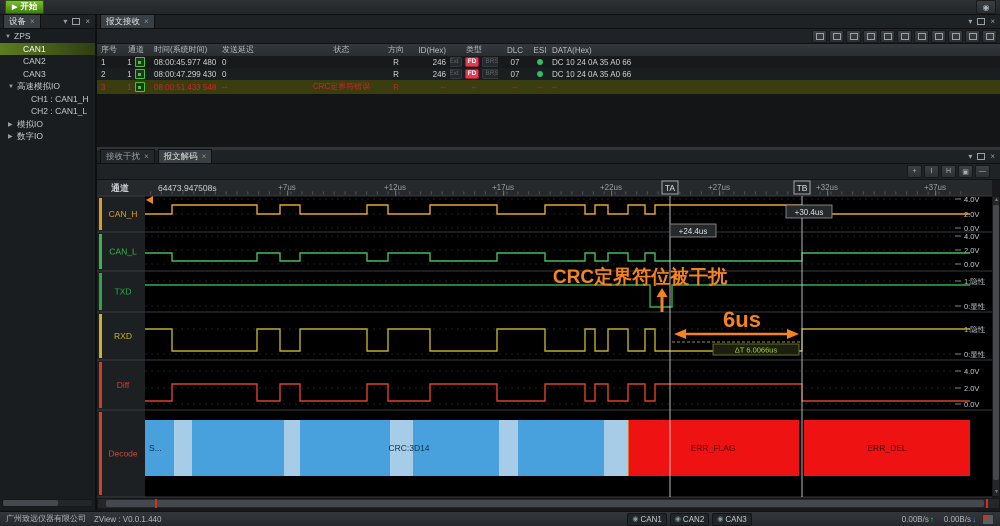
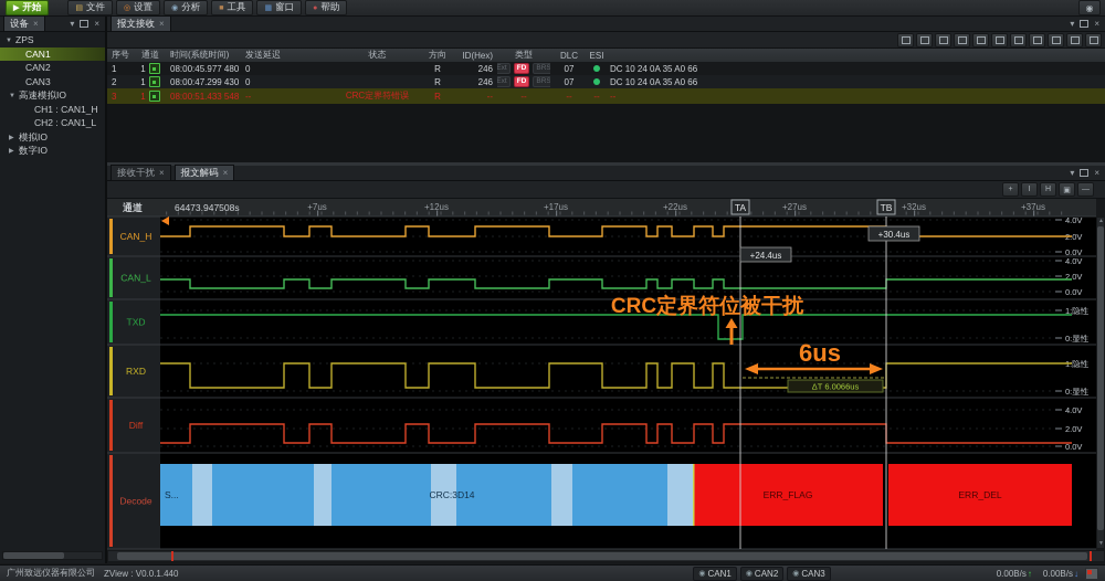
  开始
+ 文件
+ 设置
+ 分析
+ 工具
+ 窗口
+ 帮助
  ◉
  设备
  ×
  ▾
  ×
  ZPS
  CAN1
  CAN2
  CAN3
  高速模拟IO
  CH1 : CAN1_H
  CH2 : CAN1_L
  模拟IO
  数字IO
  报文接收
  ×
  ▾
  ×
  序号
  通道
  时间(系统时间)
  发送延迟
  状态
  方向
  ID(Hex)
  类型
  DLC
  ESI
- DATA(Hex)
  1
  1
  08:00:45.977 480
  0
  R
  246
  07
  DC 10 24 0A 35 A0 66
  2
  1
  08:00:47.299 430
  0
  R
  246
  07
  DC 10 24 0A 35 A0 66
  3
  1
  08:00:51.433 548
  --
  CRC定界符错误
  R
  --
  --
  --
  --
  --
  接收干扰
  ×
  报文解码
  ×
  ▾
  ×
  通道
  64473.947508s
  +7us
  +12us
  +17us
  +22us
  +27us
  +32us
  +37us
  CAN_H
  4.0V
  0.0V
  CAN_L
  4.0V
  2.0V
  0.0V
  TXD
  1:隐性
  0:显性
  RXD
  0:显性
  Diff
  4.0V
  2.0V
  0.0V
  Decode
  S...
  CRC:3D14
  ERR_FLAG
  ERR_DEL
  TA
  TB
  +24.4us
  +30.4us
  ΔT 6.0066us
  CRC定界符位被干扰
  6us
  广州致远仪器有限公司
  ZView : V0.0.1.440
  CAN1
  CAN2
  CAN3
  0.00B/s
  ↑
  0.00B/s
  ↓
